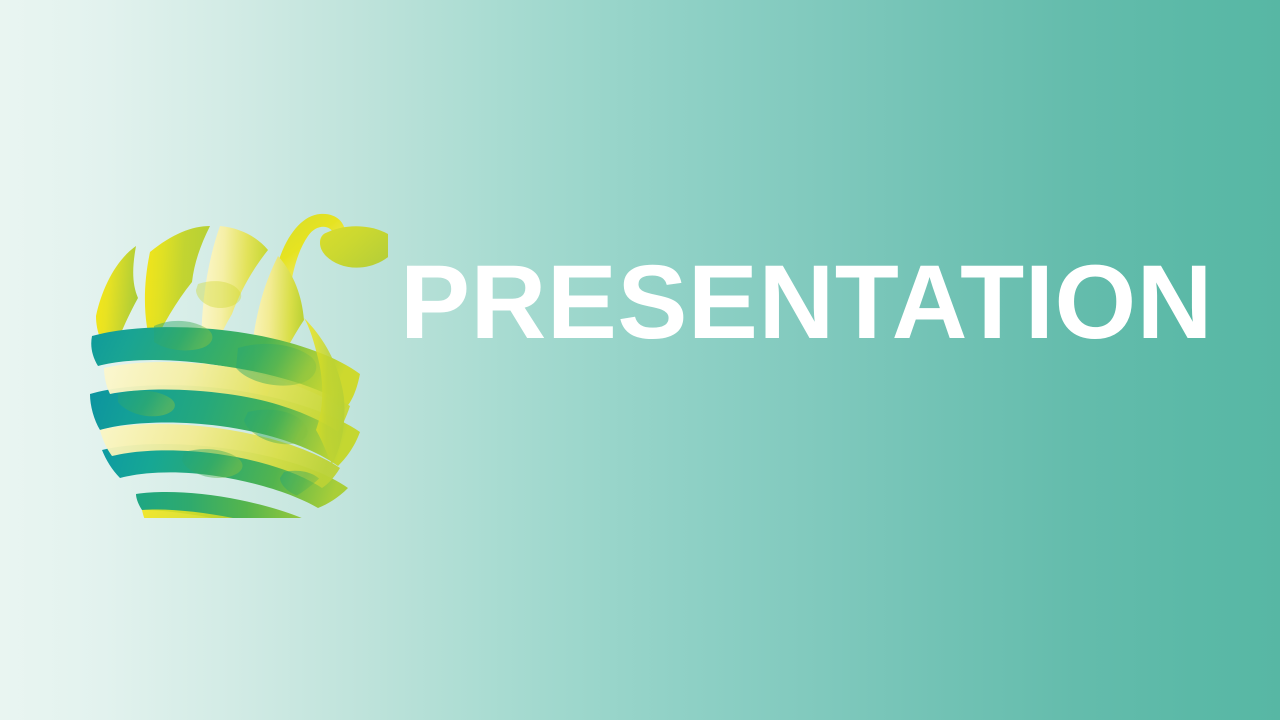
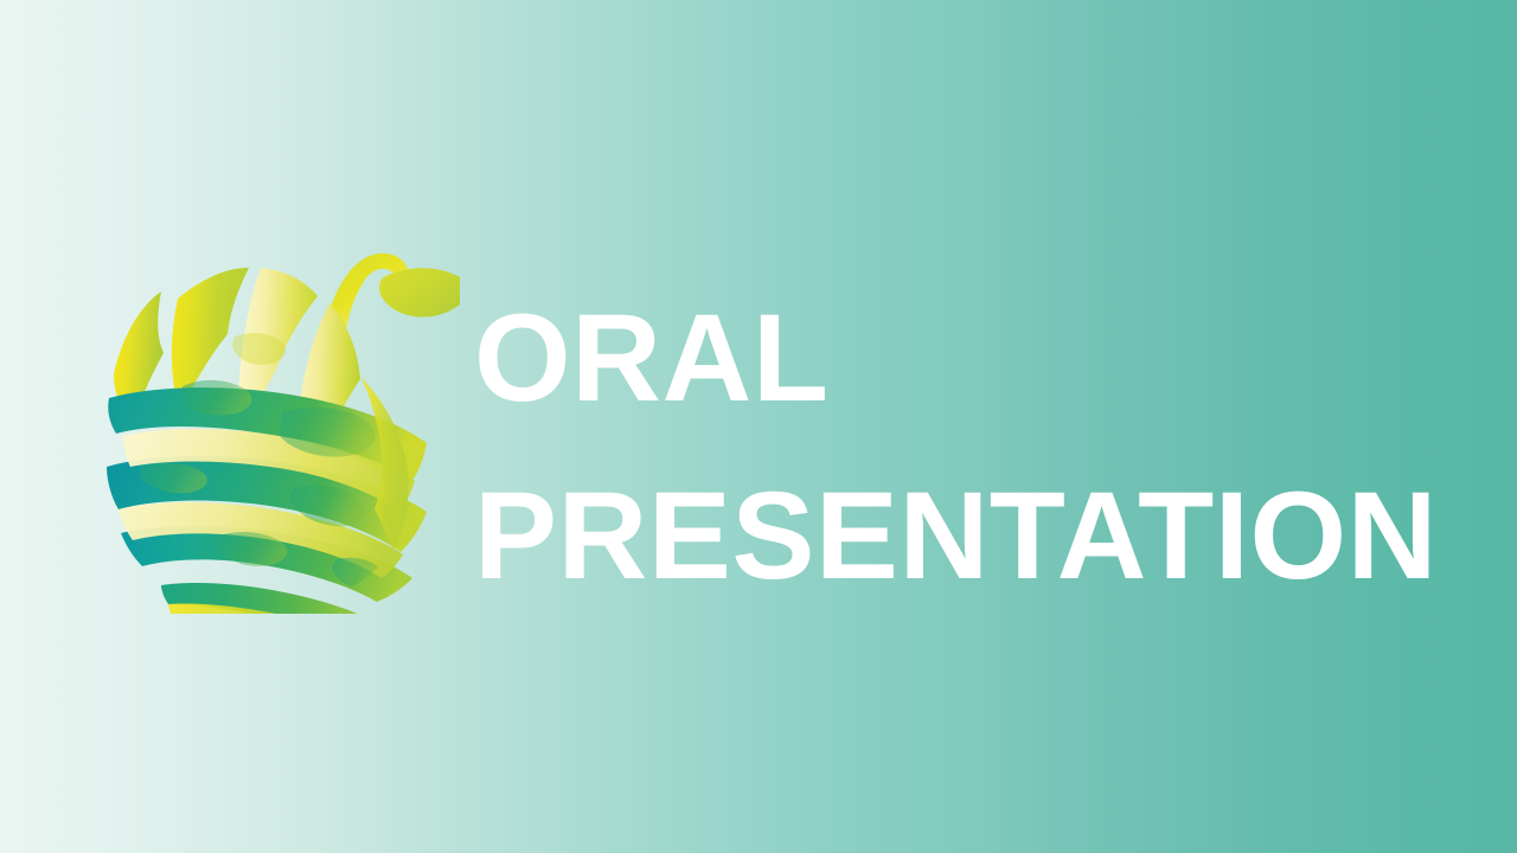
+ ORAL
  PRESENTATION
